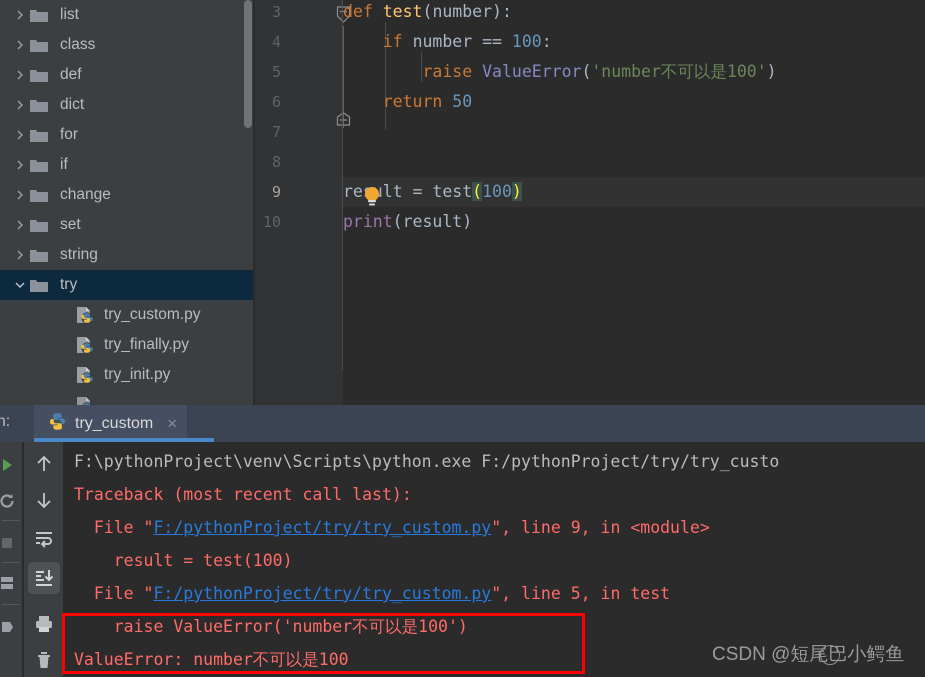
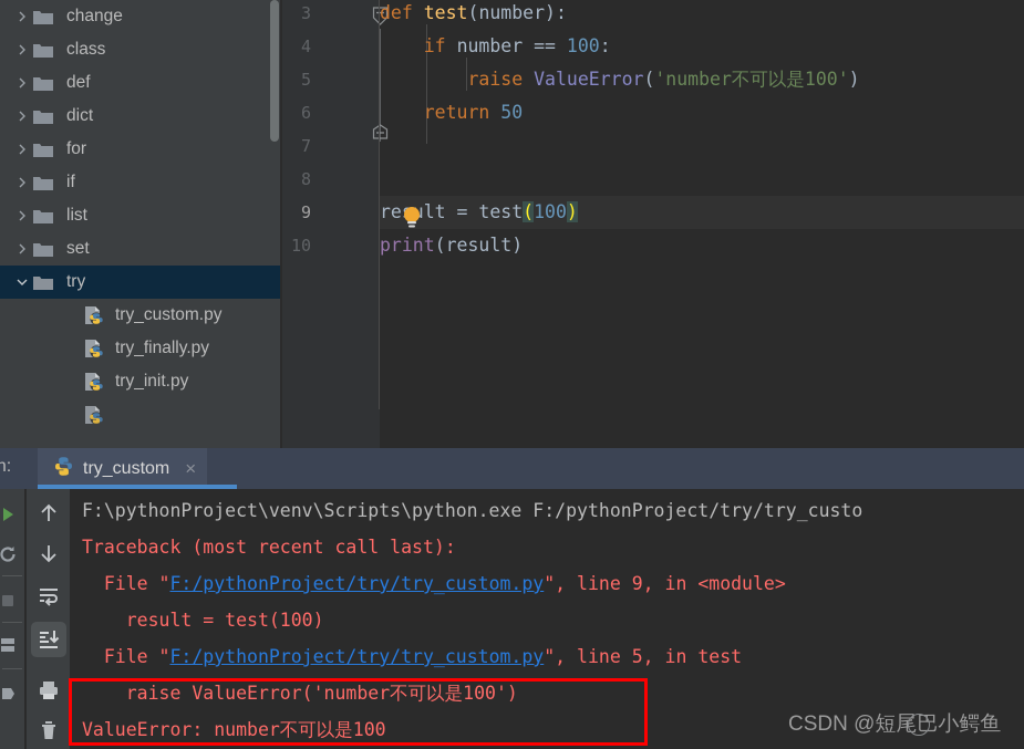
- list
+ change
  class
  def
  dict
  for
  if
- change
+ list
  set
- string
  try
  try_custom.py
  try_finally.py
  try_init.py
  3
  4
  5
  6
  7
  8
  9
  10
  def test(number):
  if number == 100:
  raise ValueError('number不可以是100')
  return 50
  relt = test(100)
  print(result)
  try_custom
  ×
  F:\pythonProject\venv\Scripts\python.exe F:/pythonProject/try/try_custo
  Traceback (most recent call last):
  File "F:/pythonProject/try/try_custom.py", line 9, in <module>
  result = test(100)
  File "F:/pythonProject/try/try_custom.py", line 5, in test
  raise ValueError('number不可以是100')
  ValueError: number不可以是100
  CSDN @短尾巴小鳄鱼
